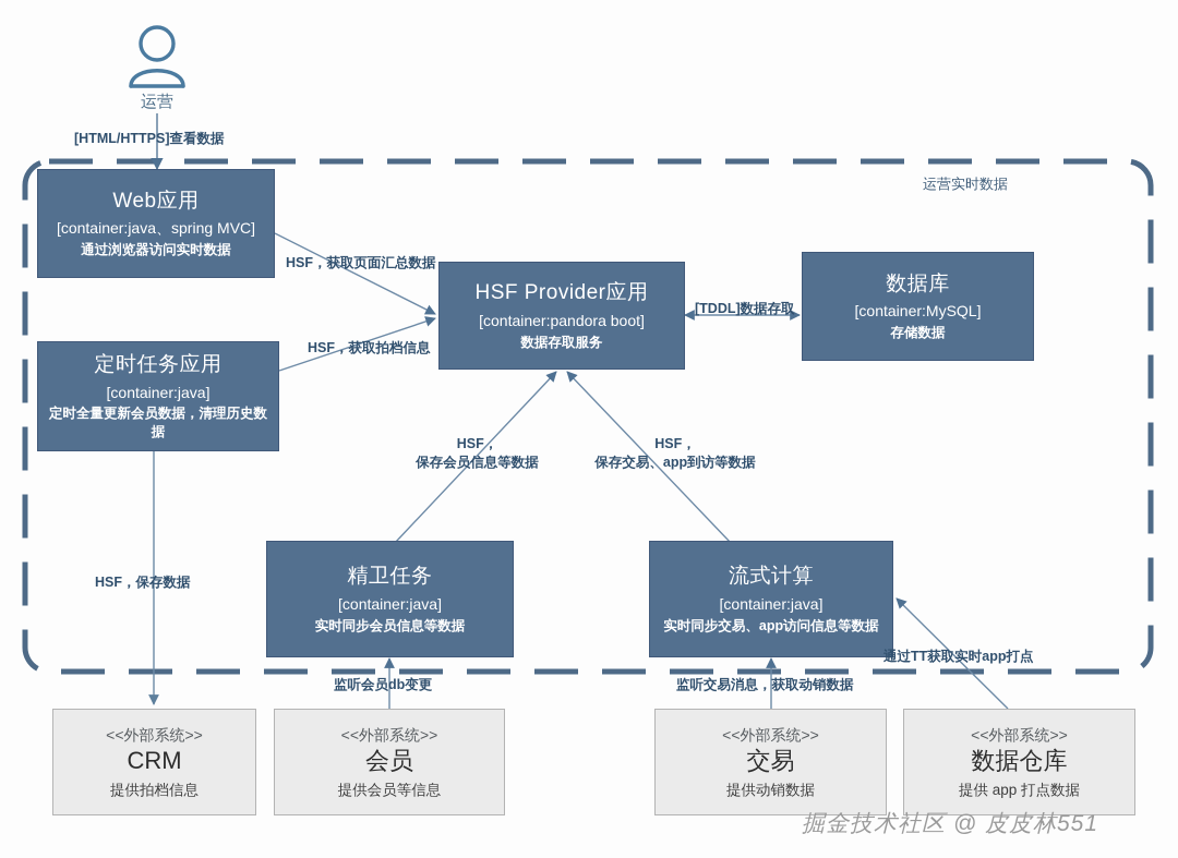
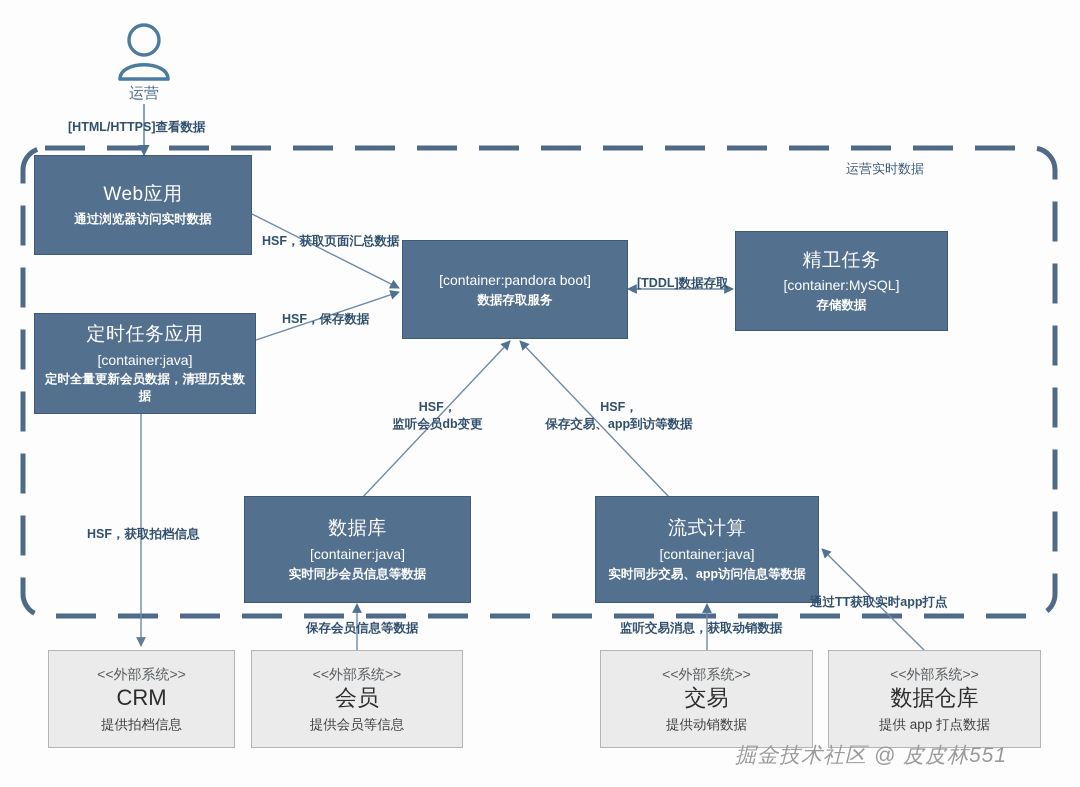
  运营
  Web应用
- [container:java、spring MVC]
  通过浏览器访问实时数据
  定时任务应用
  [container:java]
  定时全量更新会员数据，清理历史数据
- HSF Provider应用
  [container:pandora boot]
  数据存取服务
- 数据库
+ 精卫任务
  [container:MySQL]
  存储数据
- 精卫任务
+ 数据库
  [container:java]
  实时同步会员信息等数据
  流式计算
  [container:java]
  实时同步交易、app访问信息等数据
  <<外部系统>>
  CRM
  提供拍档信息
  <<外部系统>>
  会员
  提供会员等信息
  <<外部系统>>
  交易
  提供动销数据
  <<外部系统>>
  数据仓库
  提供 app 打点数据
  [HTML/HTTPS]查看数据
  HSF，获取页面汇总数据
- HSF，获取拍档信息
+ HSF，保存数据
  [TDDL]数据存取
  HSF，
- 保存会员信息等数据
+ 监听会员db变更
  HSF，
  保存交易、app到访等数据
- HSF，保存数据
+ HSF，获取拍档信息
- 监听会员db变更
+ 保存会员信息等数据
  监听交易消息，获取动销数据
  通过TT获取实时app打点
  运营实时数据
  掘金技术社区 @ 皮皮林551
